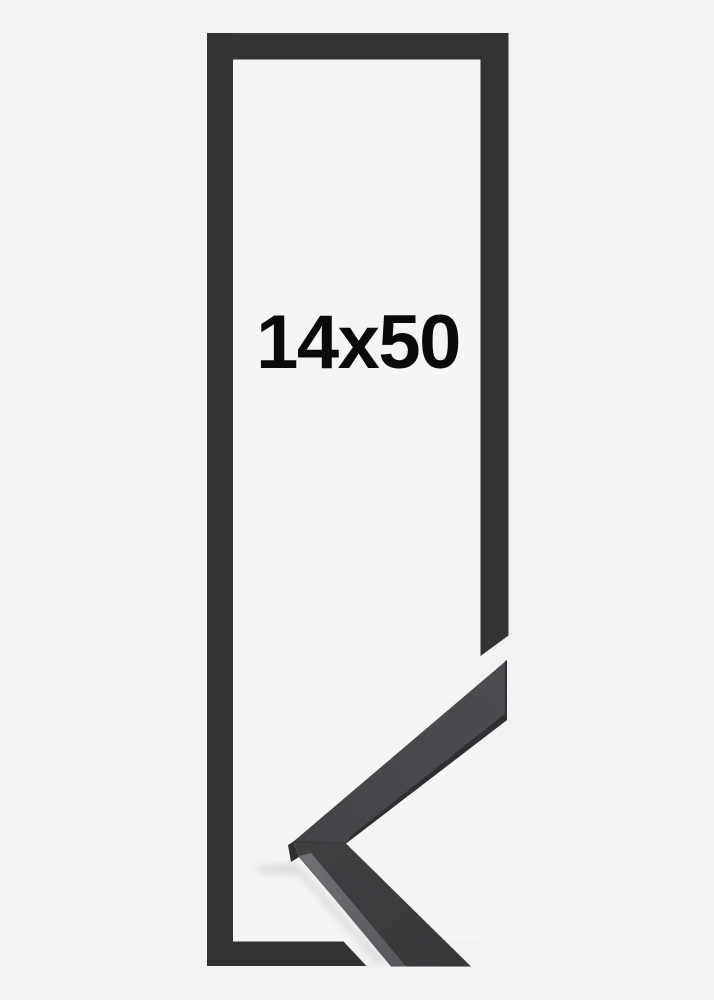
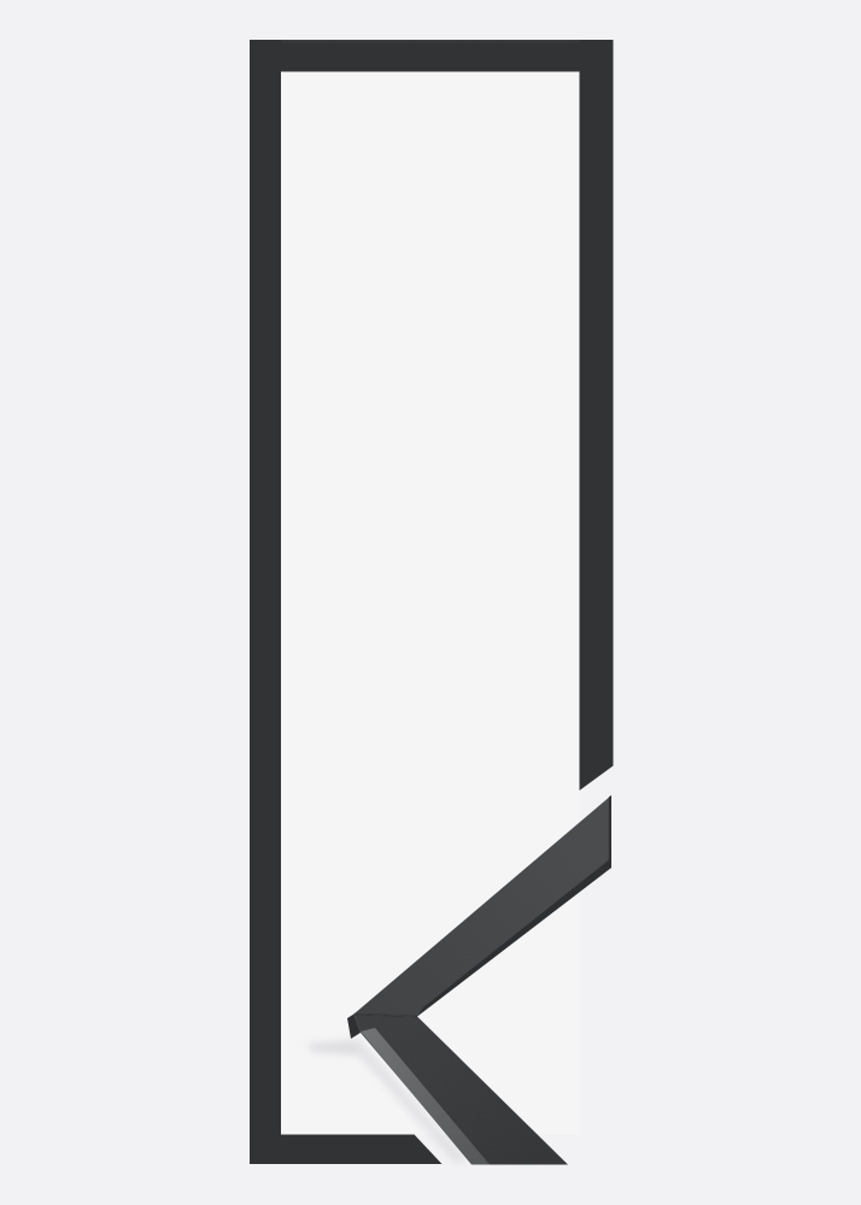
- 14x50
